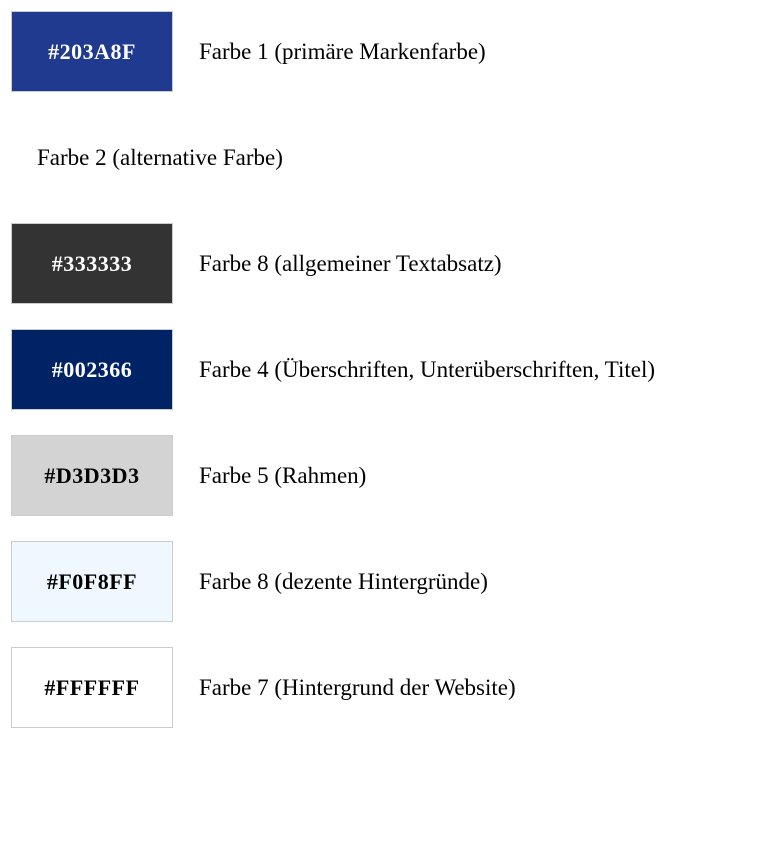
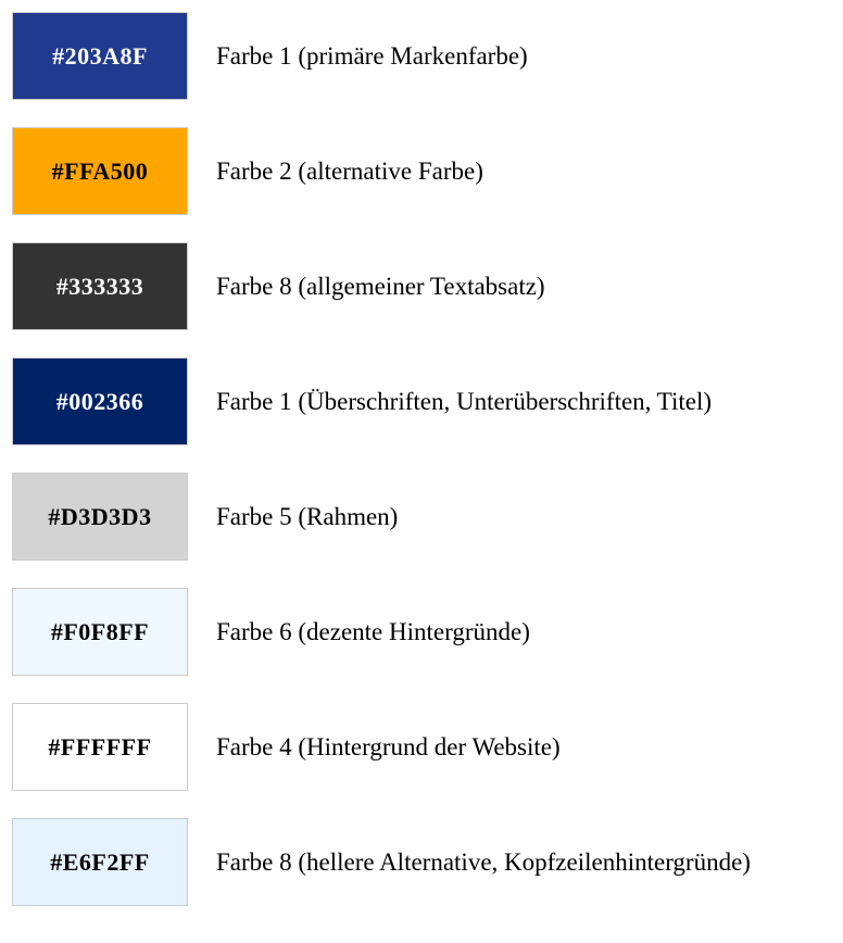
  #203A8F
  Farbe 1 (primäre Markenfarbe)
+ #FFA500
  Farbe 2 (alternative Farbe)
  #333333
  Farbe 8 (allgemeiner Textabsatz)
  #002366
- Farbe 4 (Überschriften, Unterüberschriften, Titel)
+ Farbe 1 (Überschriften, Unterüberschriften, Titel)
  #D3D3D3
  Farbe 5 (Rahmen)
  #F0F8FF
- Farbe 8 (dezente Hintergründe)
+ Farbe 6 (dezente Hintergründe)
  #FFFFFF
- Farbe 7 (Hintergrund der Website)
+ Farbe 4 (Hintergrund der Website)
+ #E6F2FF
+ Farbe 8 (hellere Alternative, Kopfzeilenhintergründe)
